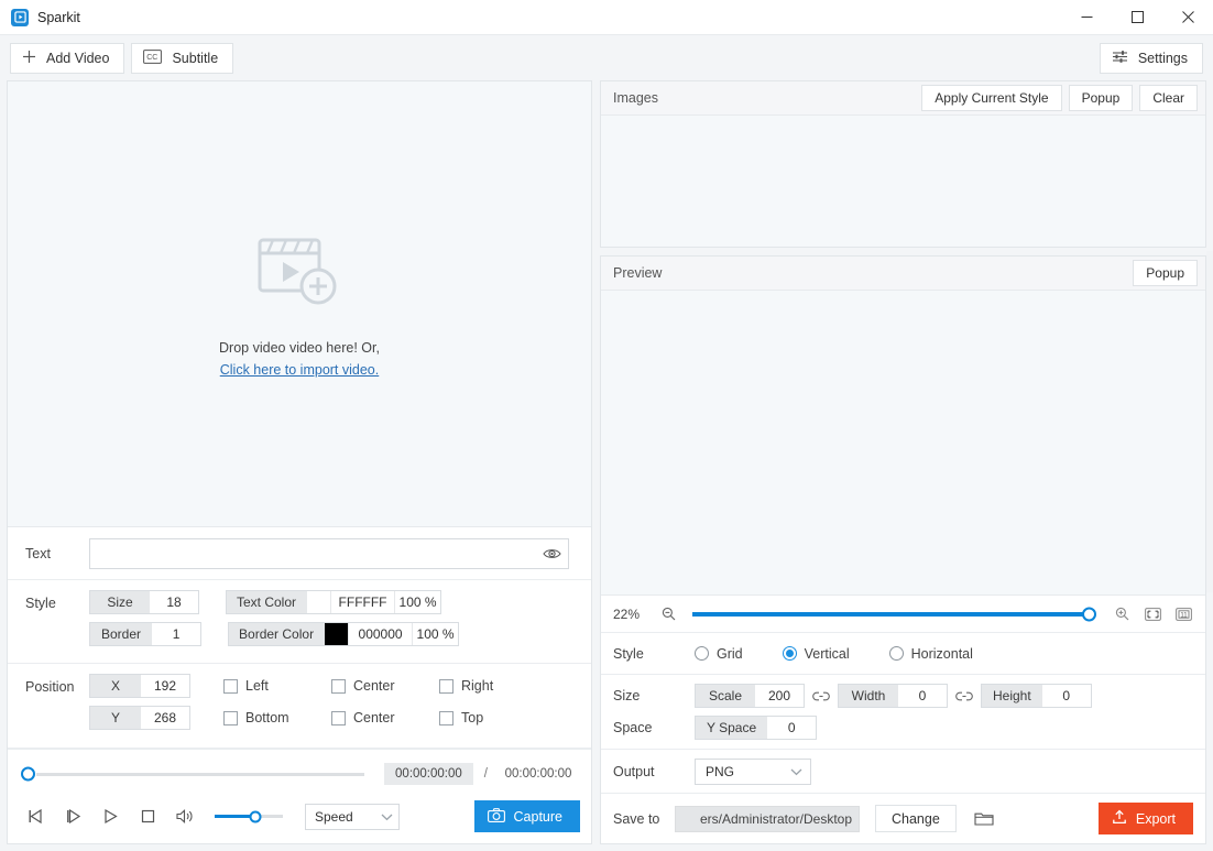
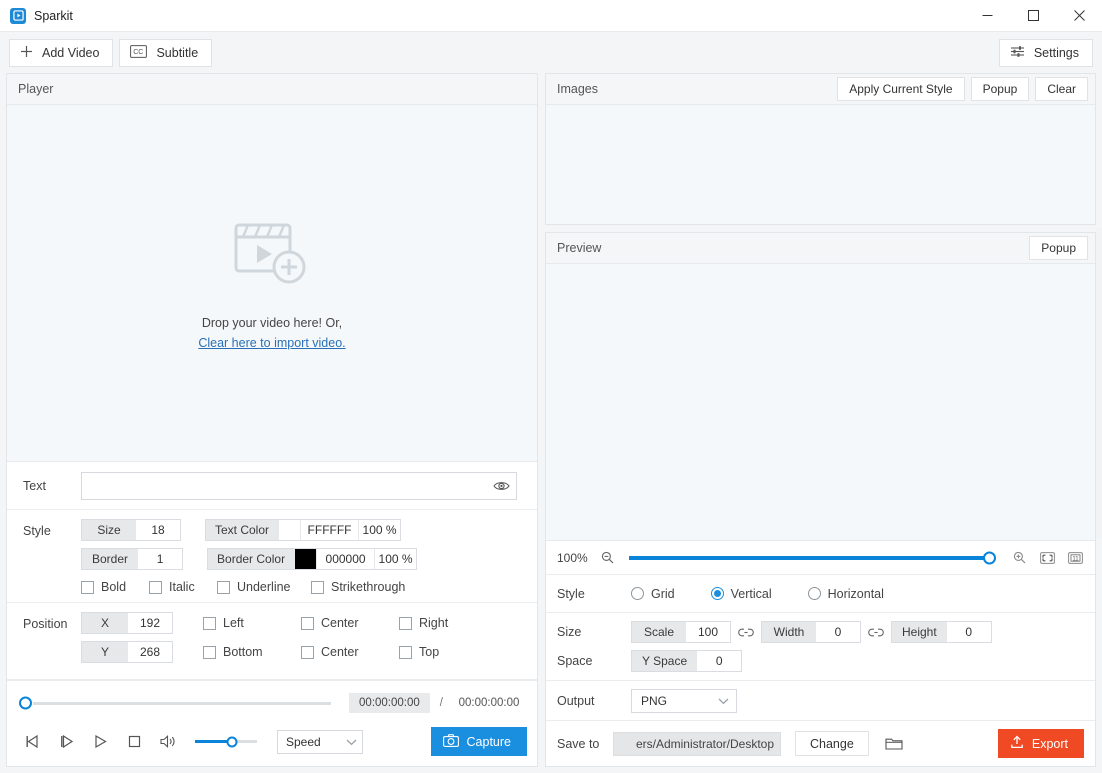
  Sparkit
  Add Video
  Subtitle
  Settings
+ Player
- Drop video video here! Or,
+ Drop your video here! Or,
- Click here to import video.
+ Clear here to import video.
  Text
  Style
  Size
  18
  Text Color
  FFFFFF
  100 %
  Border
  1
  Border Color
  000000
  100 %
+ Bold
+ Italic
+ Underline
+ Strikethrough
  Position
  X
  192
  Left
  Center
  Right
  Y
  268
  Bottom
  Center
  Top
  00:00:00:00
  /
  00:00:00:00
  Speed
  Capture
  Images
  Apply Current Style
  Popup
  Clear
  Preview
  Popup
- 22%
+ 100%
  Style
  Grid
  Vertical
  Horizontal
  Size
  Scale
- 200
+ 100
  Width
  0
  Height
  0
  Space
  Y Space
  0
  Output
  PNG
  Save to
  ers/Administrator/Desktop
  Change
  Export
